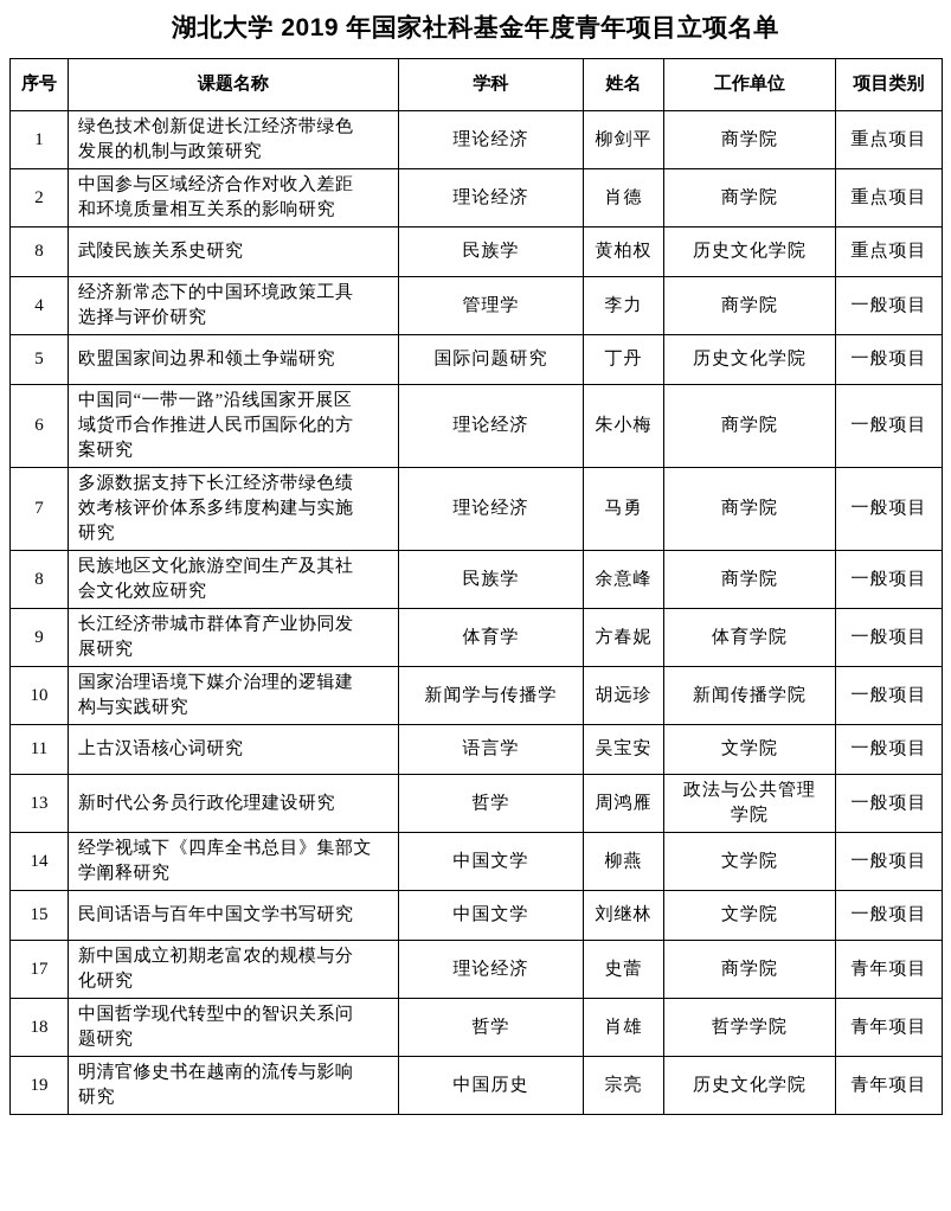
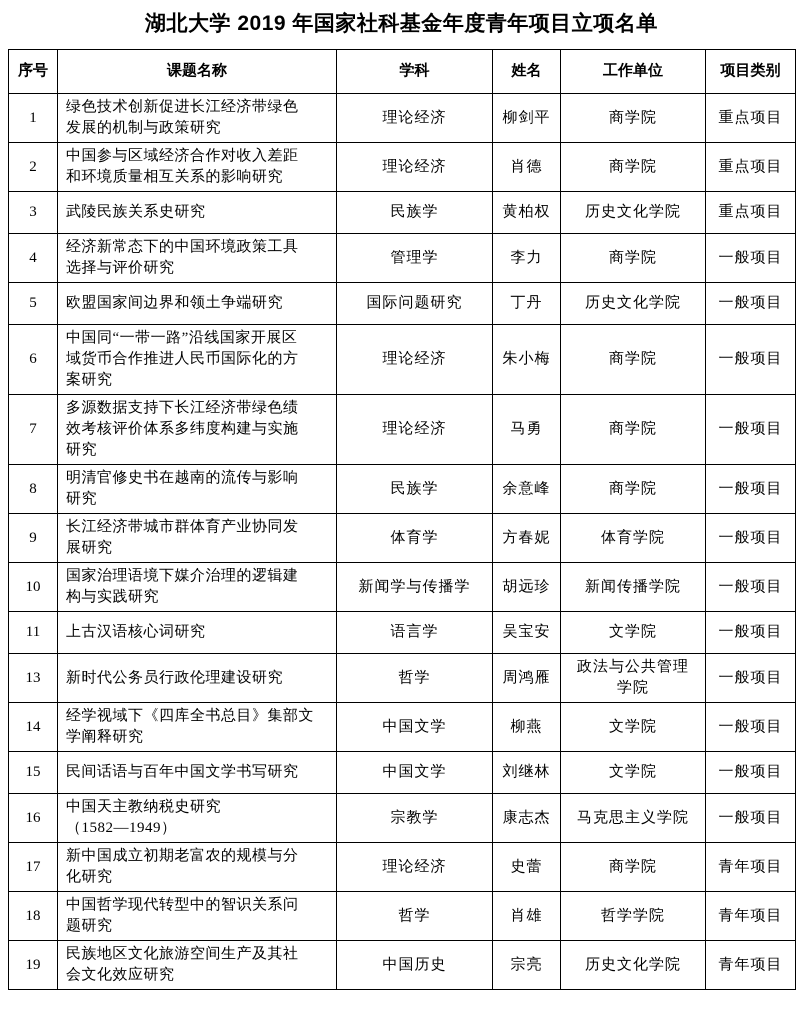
  湖北大学 2019 年国家社科基金年度青年项目立项名单
  序号	课题名称	学科	姓名	工作单位	项目类别
  1	绿色技术创新促进长江经济带绿色 发展的机制与政策研究	理论经济	柳剑平	商学院	重点项目
  2	中国参与区域经济合作对收入差距 和环境质量相互关系的影响研究	理论经济	肖德	商学院	重点项目
- 8	武陵民族关系史研究	民族学	黄柏权	历史文化学院	重点项目
+ 3	武陵民族关系史研究	民族学	黄柏权	历史文化学院	重点项目
  4	经济新常态下的中国环境政策工具 选择与评价研究	管理学	李力	商学院	一般项目
  5	欧盟国家间边界和领土争端研究	国际问题研究	丁丹	历史文化学院	一般项目
  6	中国同“一带一路”沿线国家开展区 域货币合作推进人民币国际化的方 案研究	理论经济	朱小梅	商学院	一般项目
  7	多源数据支持下长江经济带绿色绩 效考核评价体系多纬度构建与实施 研究	理论经济	马勇	商学院	一般项目
- 8	民族地区文化旅游空间生产及其社 会文化效应研究	民族学	余意峰	商学院	一般项目
+ 8	明清官修史书在越南的流传与影响 研究	民族学	余意峰	商学院	一般项目
  9	长江经济带城市群体育产业协同发 展研究	体育学	方春妮	体育学院	一般项目
  10	国家治理语境下媒介治理的逻辑建 构与实践研究	新闻学与传播学	胡远珍	新闻传播学院	一般项目
  11	上古汉语核心词研究	语言学	吴宝安	文学院	一般项目
  13	新时代公务员行政伦理建设研究	哲学	周鸿雁	政法与公共管理 学院	一般项目
  14	经学视域下《四库全书总目》集部文 学阐释研究	中国文学	柳燕	文学院	一般项目
  15	民间话语与百年中国文学书写研究	中国文学	刘继林	文学院	一般项目
+ 16	中国天主教纳税史研究 （1582—1949）	宗教学	康志杰	马克思主义学院	一般项目
  17	新中国成立初期老富农的规模与分 化研究	理论经济	史蕾	商学院	青年项目
  18	中国哲学现代转型中的智识关系问 题研究	哲学	肖雄	哲学学院	青年项目
- 19	明清官修史书在越南的流传与影响 研究	中国历史	宗亮	历史文化学院	青年项目
+ 19	民族地区文化旅游空间生产及其社 会文化效应研究	中国历史	宗亮	历史文化学院	青年项目
